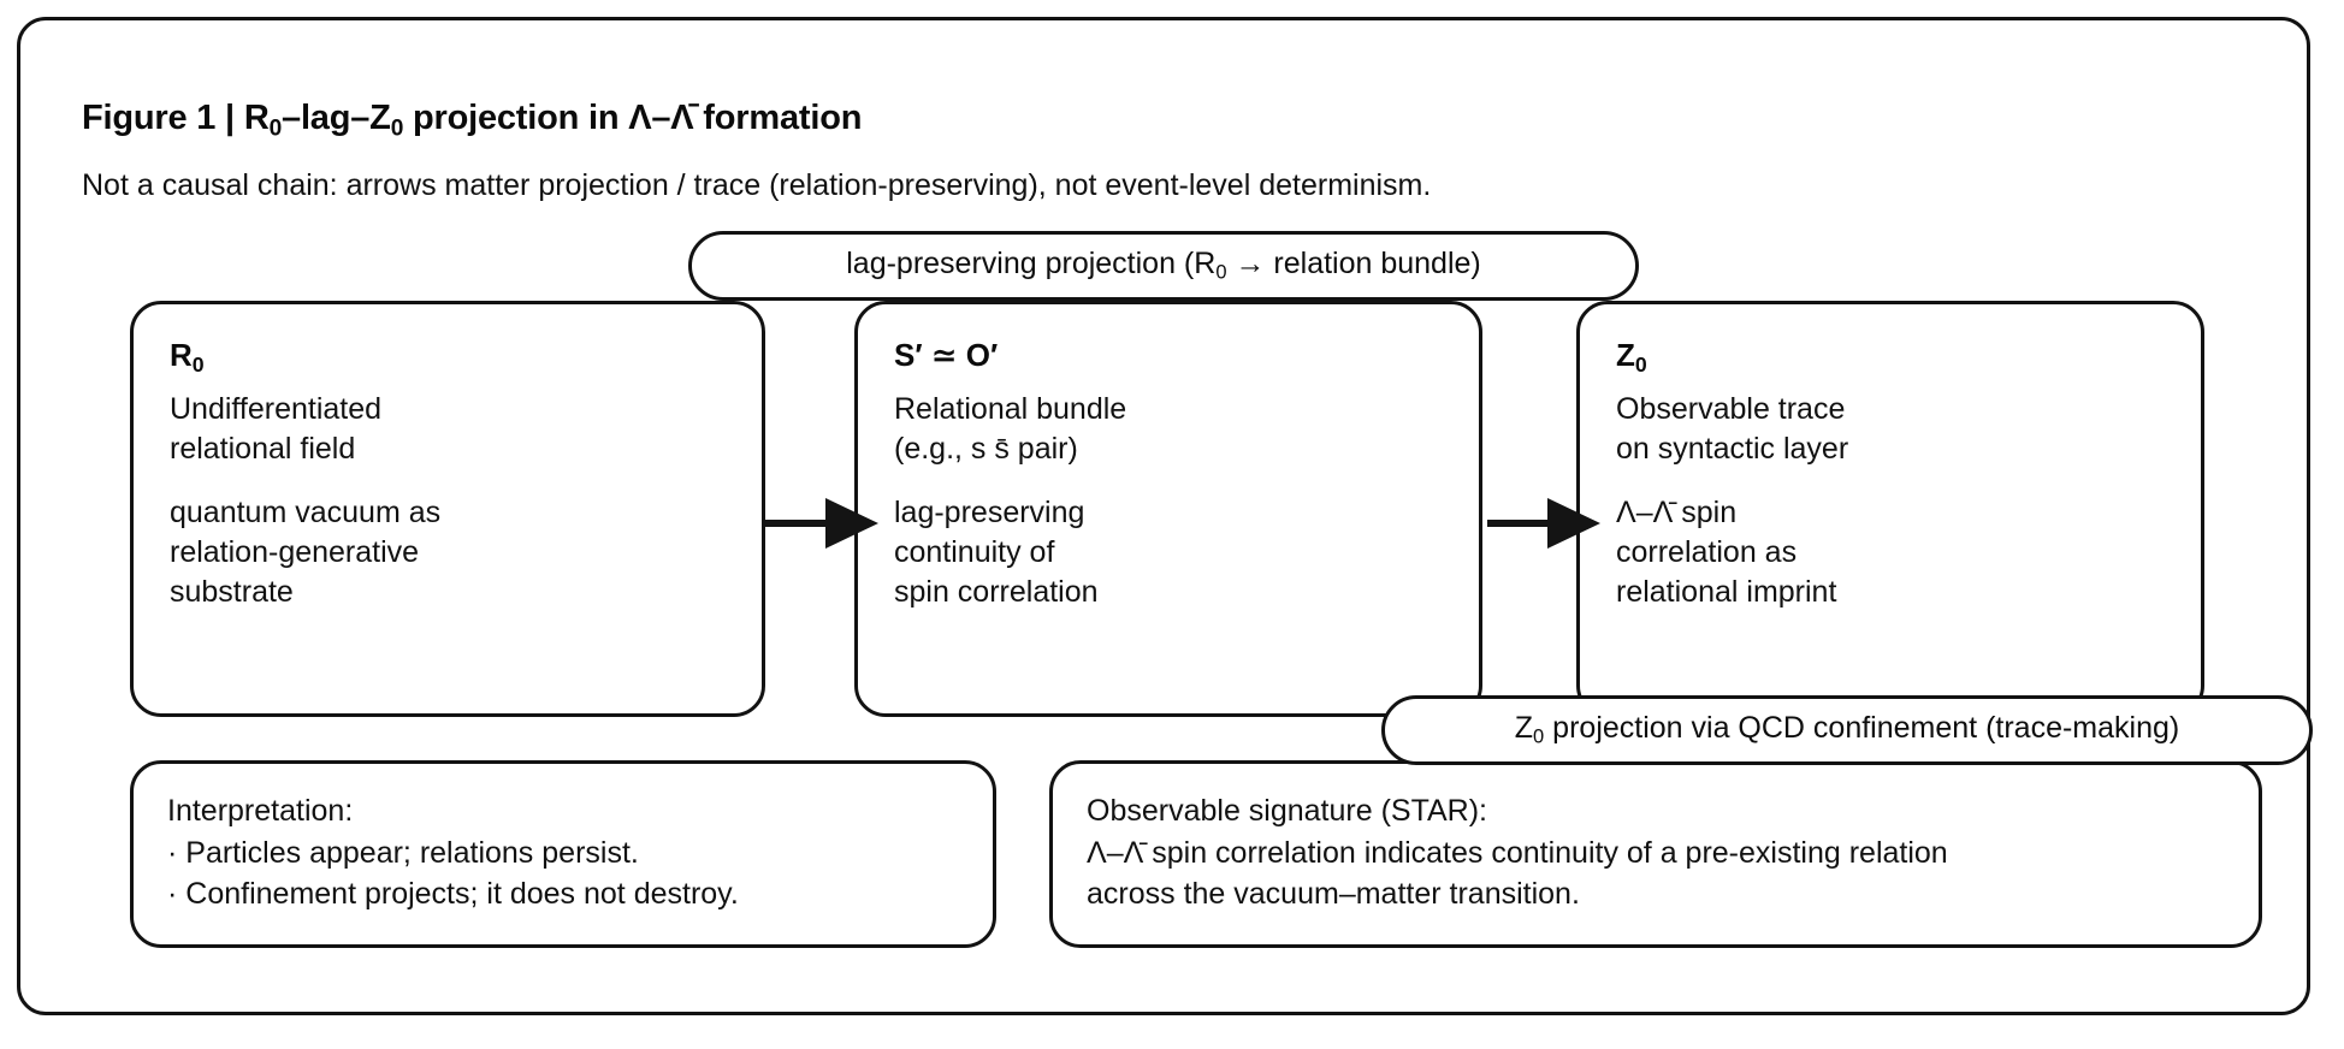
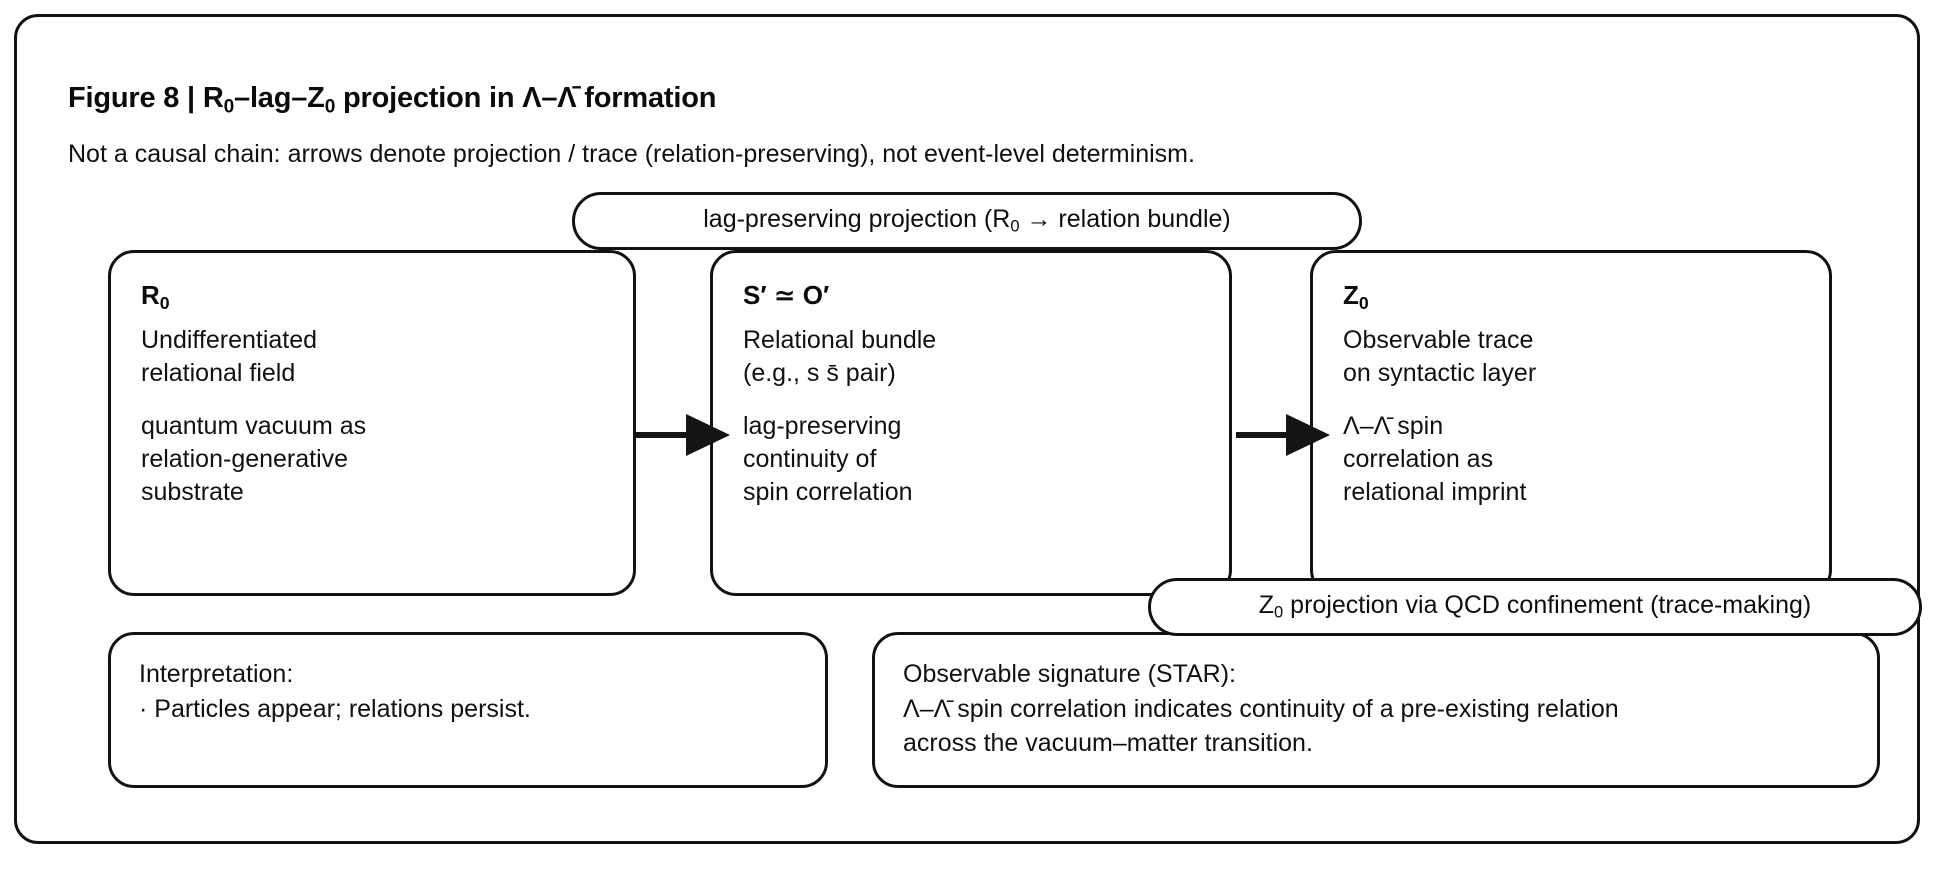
- Figure 1 | R0–lag–Z0 projection in Λ–Λ̄ formation
+ Figure 8 | R0–lag–Z0 projection in Λ–Λ̄ formation
- Not a causal chain: arrows matter projection / trace (relation-preserving), not event-level determinism.
+ Not a causal chain: arrows denote projection / trace (relation-preserving), not event-level determinism.
  lag-preserving projection (R0 → relation bundle)
  R0
  Undifferentiated
  relational field
  quantum vacuum as
  relation-generative
  substrate
  S′ ≃ O′
  Relational bundle
  (e.g., s s̄ pair)
  lag-preserving
  continuity of
  spin correlation
  Z0
  Observable trace
  on syntactic layer
  Λ–Λ̄ spin
  correlation as
  relational imprint
  Z0 projection via QCD confinement (trace-making)
  Interpretation:
  · Particles appear; relations persist.
- · Confinement projects; it does not destroy.
  Observable signature (STAR):
  Λ–Λ̄ spin correlation indicates continuity of a pre-existing relation
  across the vacuum–matter transition.
